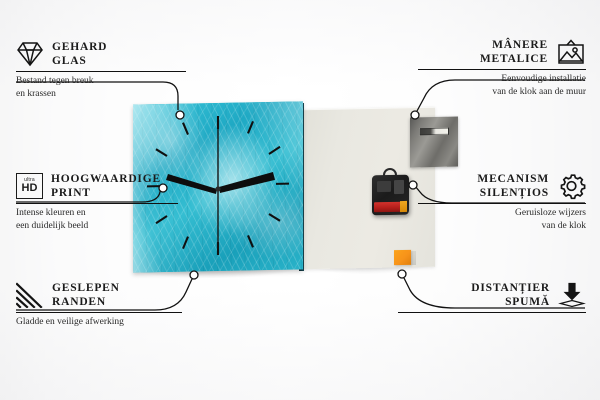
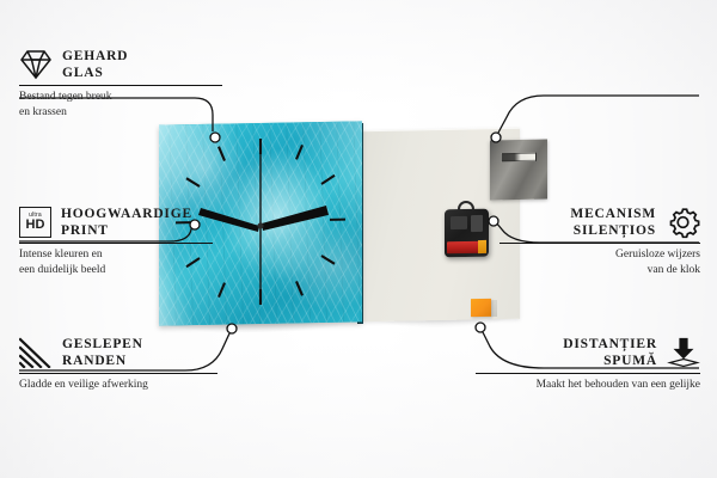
  GEHARD
  GLAS
  Bestand tegen breuk
  en krassen
  HD
  HOOGWAARDIGE
  PRINT
  Intense kleuren en
  een duidelijk beeld
  GESLEPEN
  RANDEN
  Gladde en veilige afwerking
- MÂNERE
- METALICE
- Eenvoudige installatie
- van de klok aan de muur
  MECANISM
  SILENȚIOS
  Geruisloze wijzers
  van de klok
  DISTANȚIER
  SPUMĂ
+ Maakt het behouden van een gelijke
